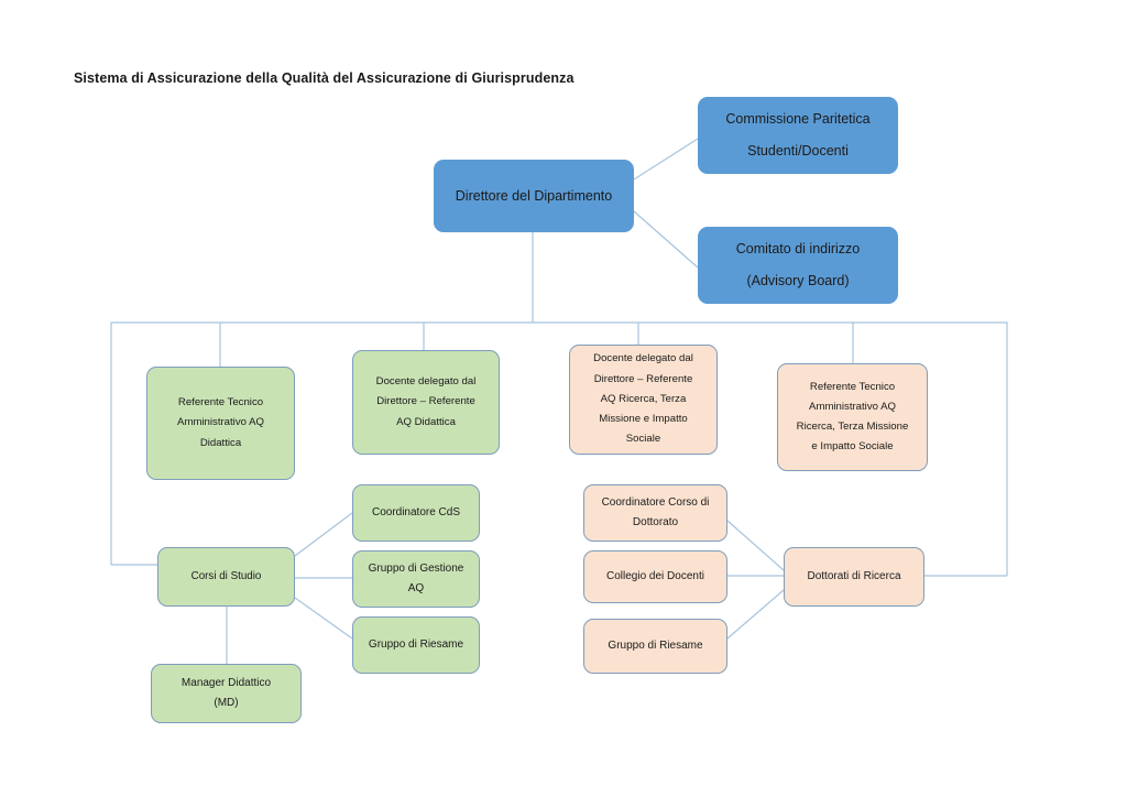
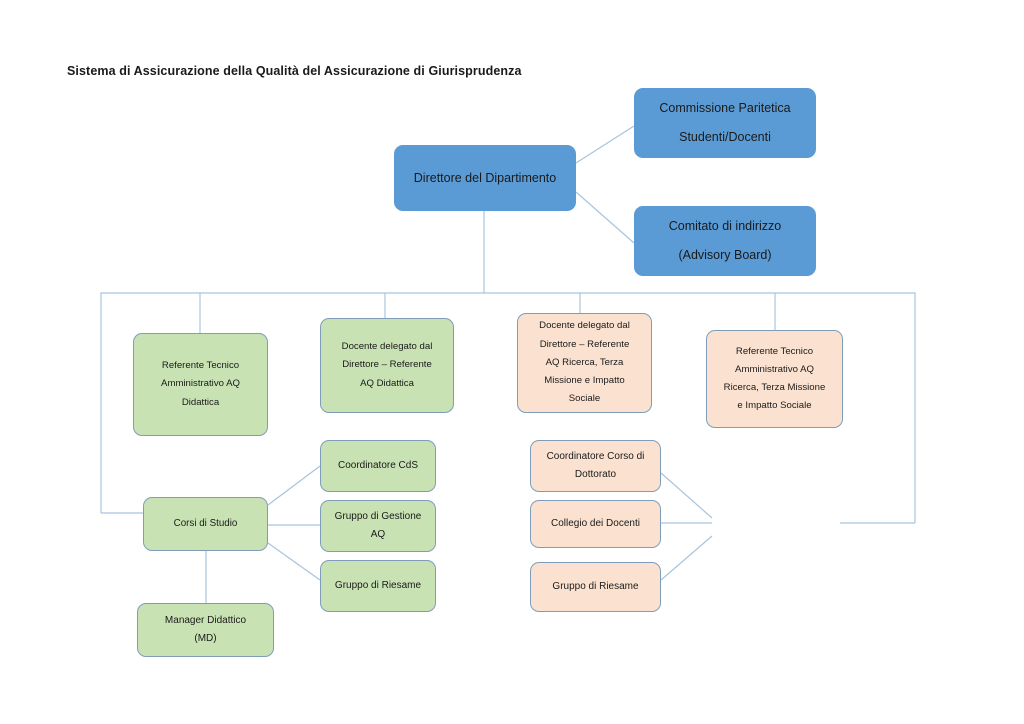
  Sistema di Assicurazione della Qualità del Assicurazione di Giurisprudenza
  Direttore del Dipartimento
  Commissione Paritetica
  Studenti/Docenti
  Comitato di indirizzo
  (Advisory Board)
  Referente Tecnico
  Amministrativo AQ
  Didattica
  Docente delegato dal
  Direttore – Referente
  AQ Didattica
  Docente delegato dal
  Direttore – Referente
  AQ Ricerca, Terza
  Missione e Impatto
  Sociale
  Referente Tecnico
  Amministrativo AQ
  Ricerca, Terza Missione
  e Impatto Sociale
  Corsi di Studio
  Coordinatore CdS
  Gruppo di Gestione AQ
  Gruppo di Riesame
  Manager Didattico
  (MD)
  Coordinatore Corso di
  Dottorato
  Collegio dei Docenti
  Gruppo di Riesame
- Dottorati di Ricerca
